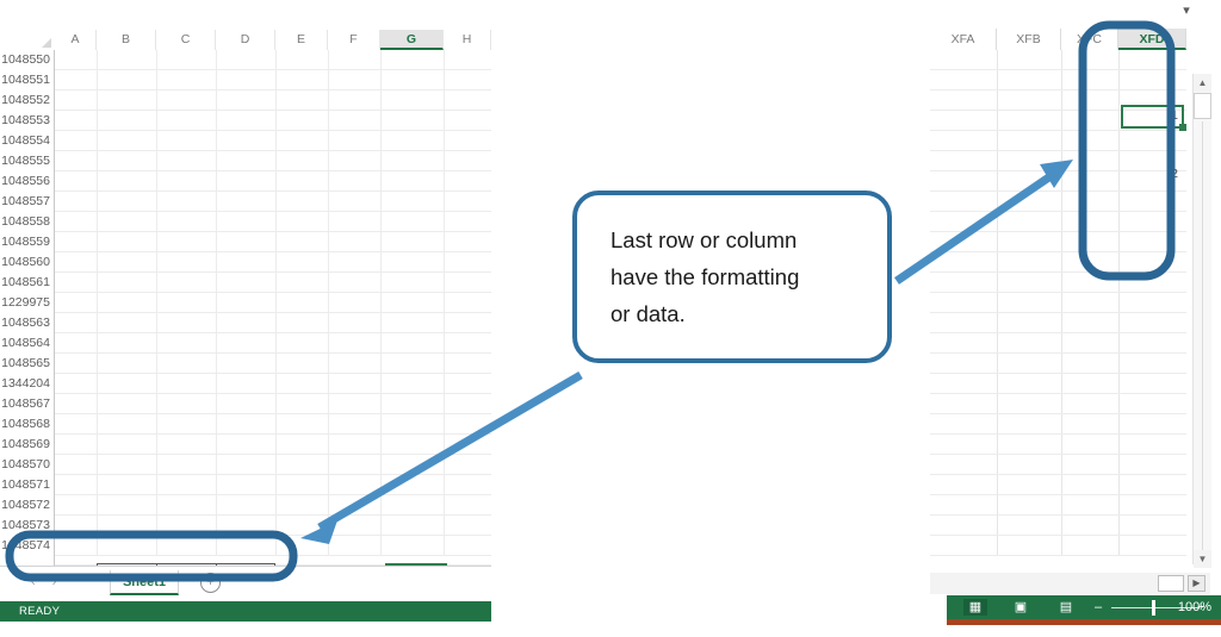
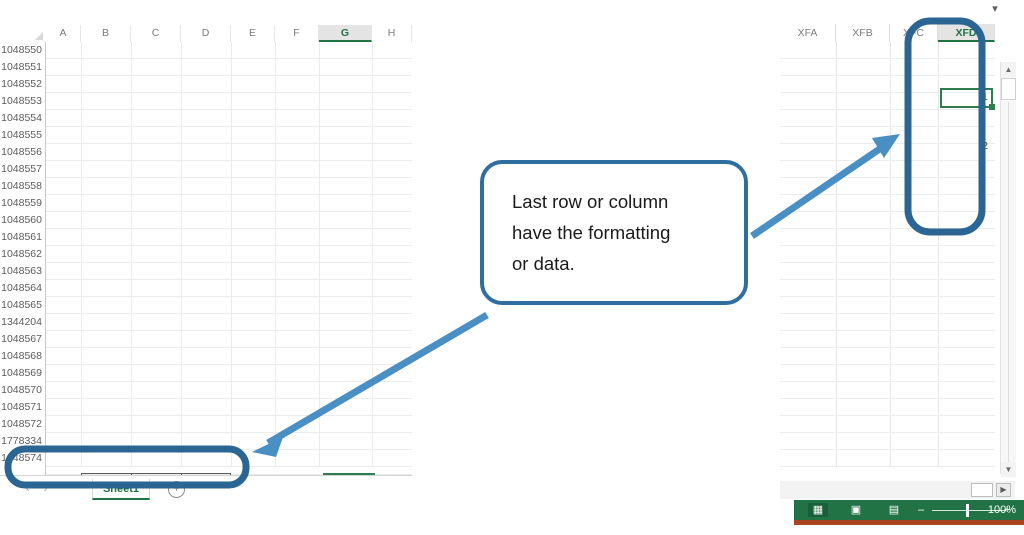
  A
  B
  C
  D
  E
  F
  G
  H
  1048550
  1048551
  1048552
  1048553
  1048554
  1048555
  1048556
  1048557
  1048558
  1048559
  1048560
  1048561
- 1229975
+ 1048562
  1048563
  1048564
  1048565
  1344204
  1048567
  1048568
  1048569
  1048570
  1048571
  1048572
- 1048573
+ 1778334
  148574
  ‹›
  Sheet1
  +
- READY
  ▾
  XFA
  XFB
  XFD
  ▲
  ▼
  ▶
  ▦
  ▣
  ▤
  –
  +
  100%
  Last row or column
  have the formatting
  or data.
